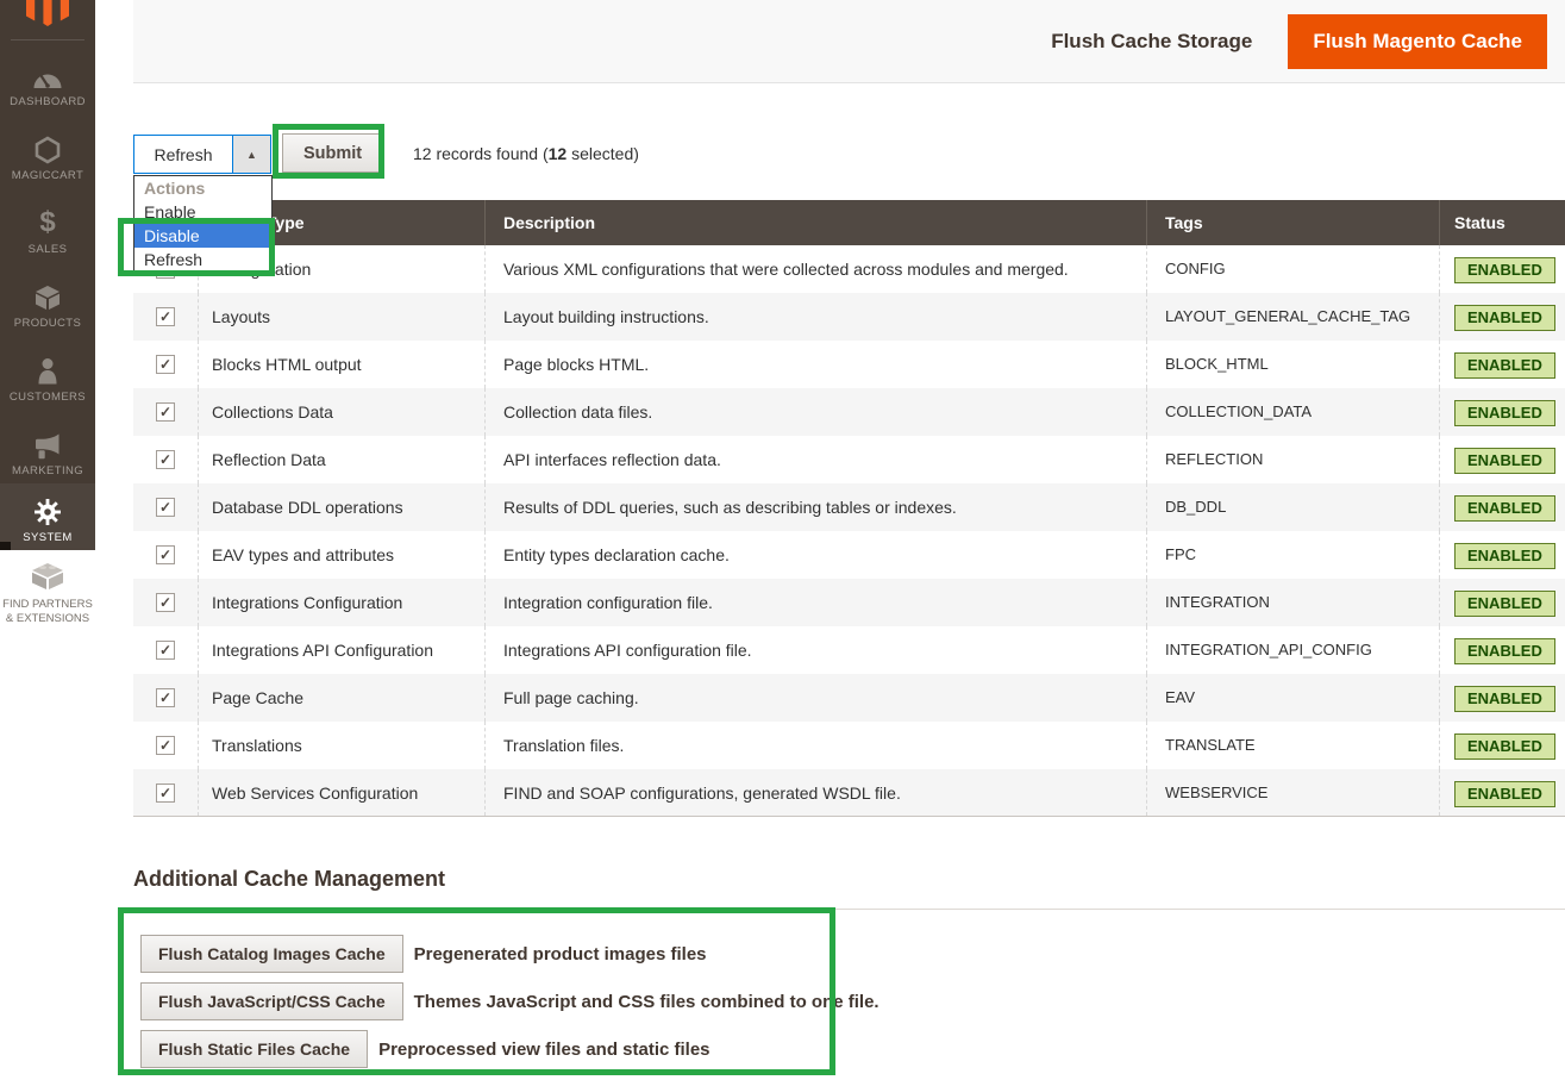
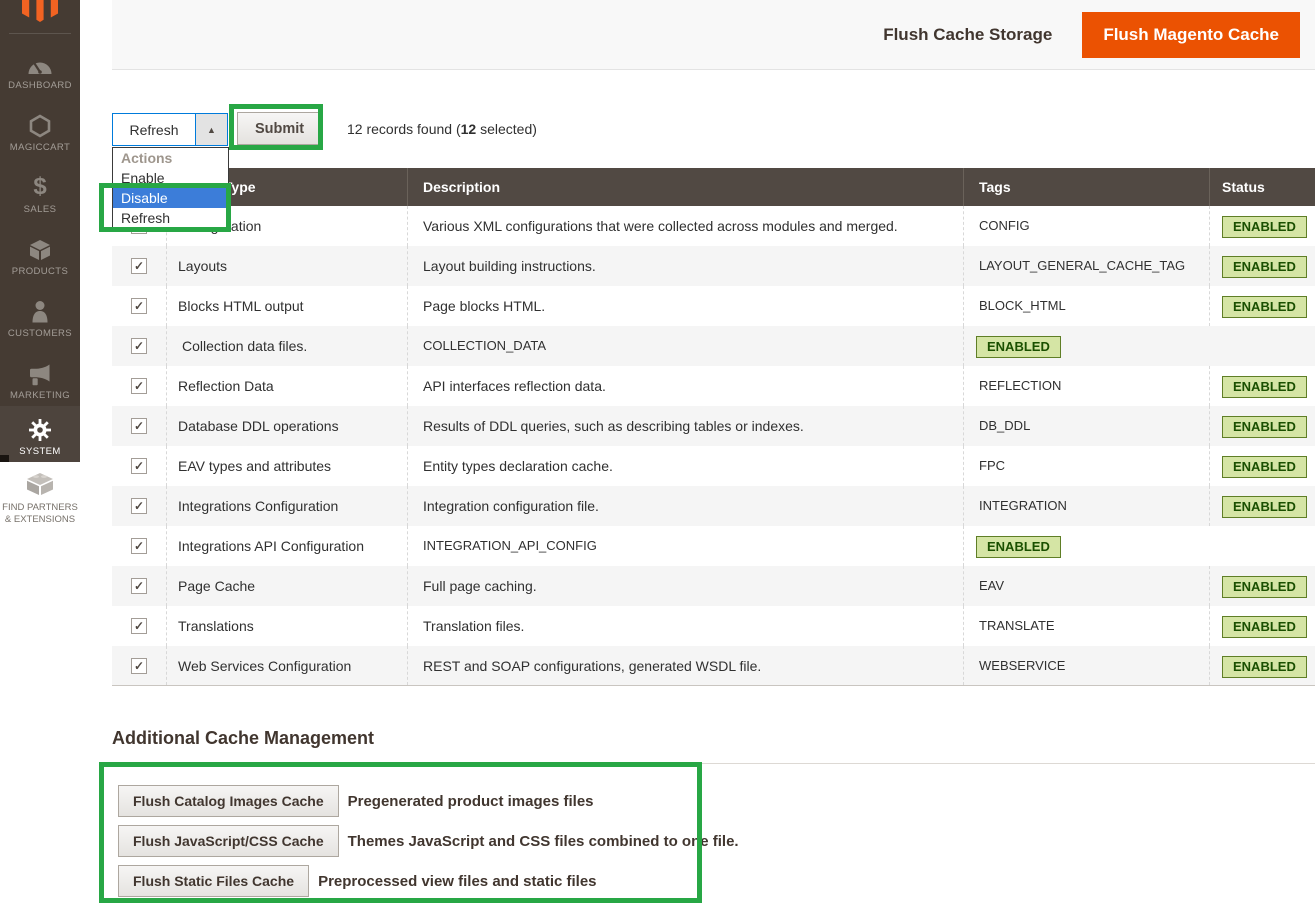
  DASHBOARD
  MAGICCART
  $
  SALES
  PRODUCTS
  CUSTOMERS
  MARKETING
  SYSTEM
  FIND PARTNERS
  & EXTENSIONS
  Flush Cache Storage
  Flush Magento Cache
  Refresh
  ▲
  Submit
  12 records found (12 selected)
  Description
  Tags
  Status
  Various XML configurations that were collected across modules and merged.
  CONFIG
  ENABLED
  ✓
  Layouts
  Layout building instructions.
  LAYOUT_GENERAL_CACHE_TAG
  ENABLED
  ✓
  Blocks HTML output
  Page blocks HTML.
  BLOCK_HTML
  ENABLED
  ✓
- Collections Data
  Collection data files.
  COLLECTION_DATA
  ENABLED
  ✓
  Reflection Data
  API interfaces reflection data.
  REFLECTION
  ENABLED
  ✓
  Database DDL operations
  Results of DDL queries, such as describing tables or indexes.
  DB_DDL
  ENABLED
  ✓
  EAV types and attributes
  Entity types declaration cache.
  FPC
  ENABLED
  ✓
  Integrations Configuration
  Integration configuration file.
  INTEGRATION
  ENABLED
  ✓
  Integrations API Configuration
- Integrations API configuration file.
  INTEGRATION_API_CONFIG
  ENABLED
  ✓
  Page Cache
  Full page caching.
  EAV
  ENABLED
  ✓
  Translations
  Translation files.
  TRANSLATE
  ENABLED
  ✓
  Web Services Configuration
- FIND and SOAP configurations, generated WSDL file.
+ REST and SOAP configurations, generated WSDL file.
  WEBSERVICE
  ENABLED
  Actions
  Enable
  Disable
  Refresh
  Additional Cache Management
  Flush Catalog Images Cache
  Pregenerated product images files
  Flush JavaScript/CSS Cache
  Themes JavaScript and CSS files combined to one file.
  Flush Static Files Cache
  Preprocessed view files and static files
